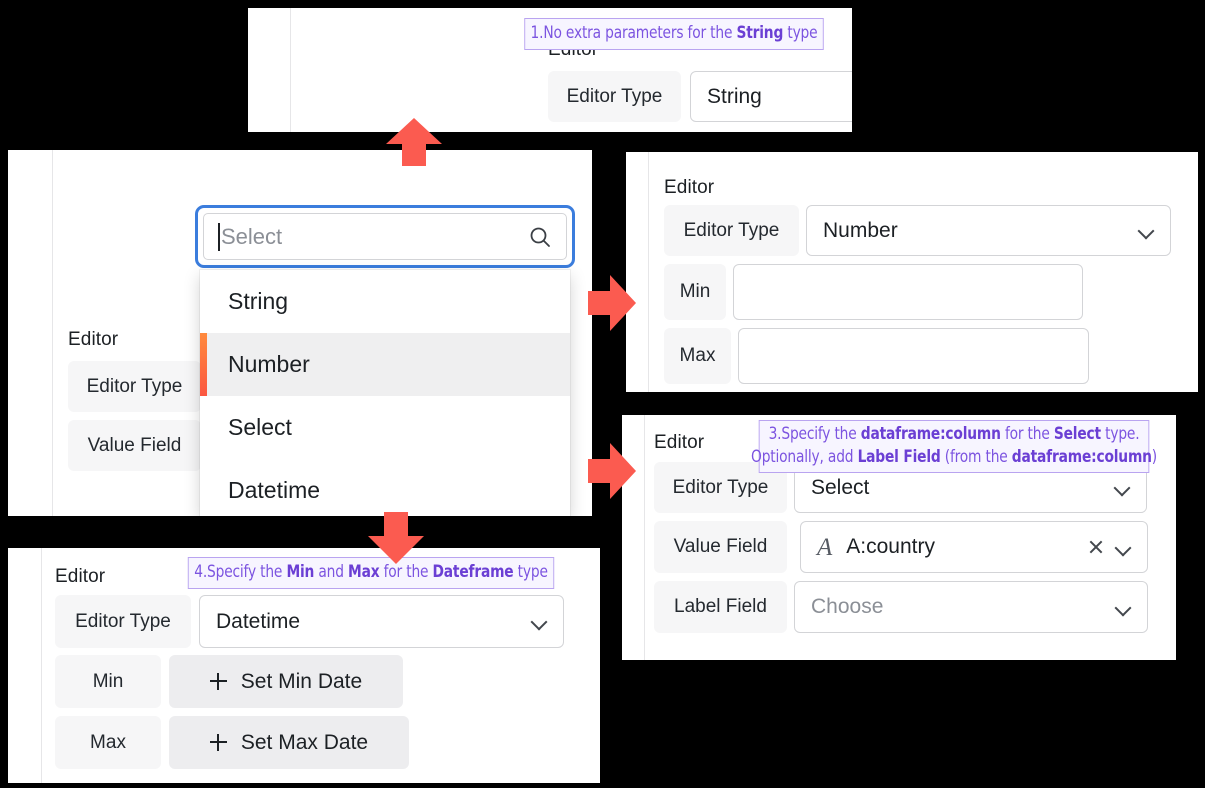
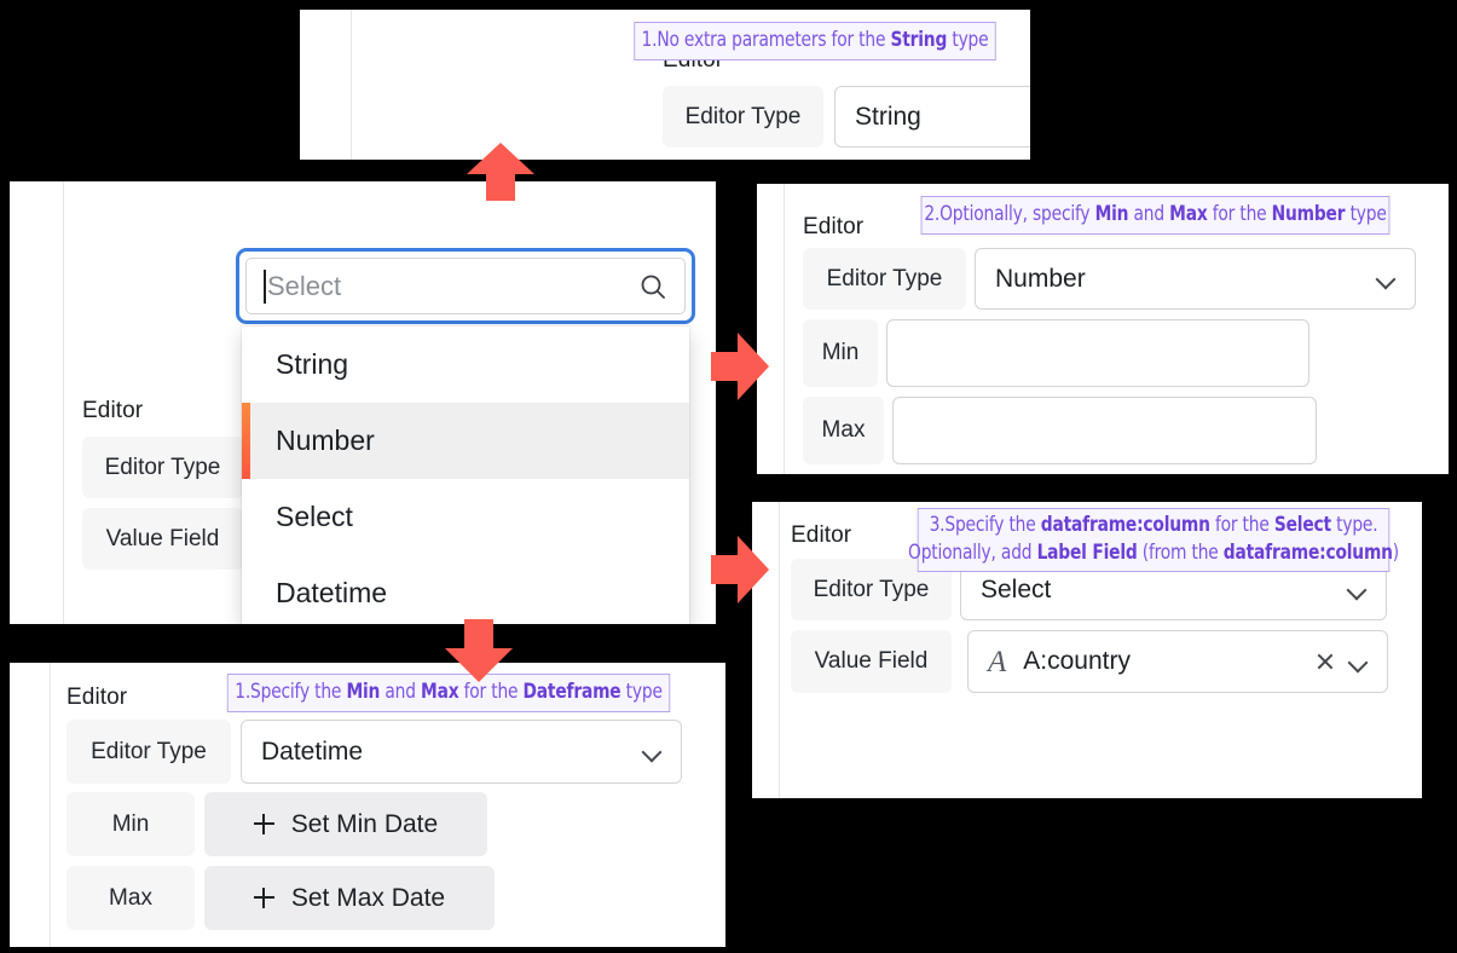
  Editor Type
  String
  1.No extra parameters for the String type
  Editor
  Editor Type
  Value Field
  Select
  String
  Number
  Select
  Datetime
  Editor
  Editor Type
  Number
  Min
  Max
+ 2.Optionally, specify Min and Max for the Number type
  Editor
  Editor Type
  Select
  Value Field
  A
  A:country
- Label Field
- Choose
  3.Specify the dataframe:column for the Select type.
  Optionally, add Label Field (from the dataframe:column)
  Editor
  Editor Type
  Datetime
  Min
  Set Min Date
  Max
  Set Max Date
- 4.Specify the Min and Max for the Dateframe type
+ 1.Specify the Min and Max for the Dateframe type
